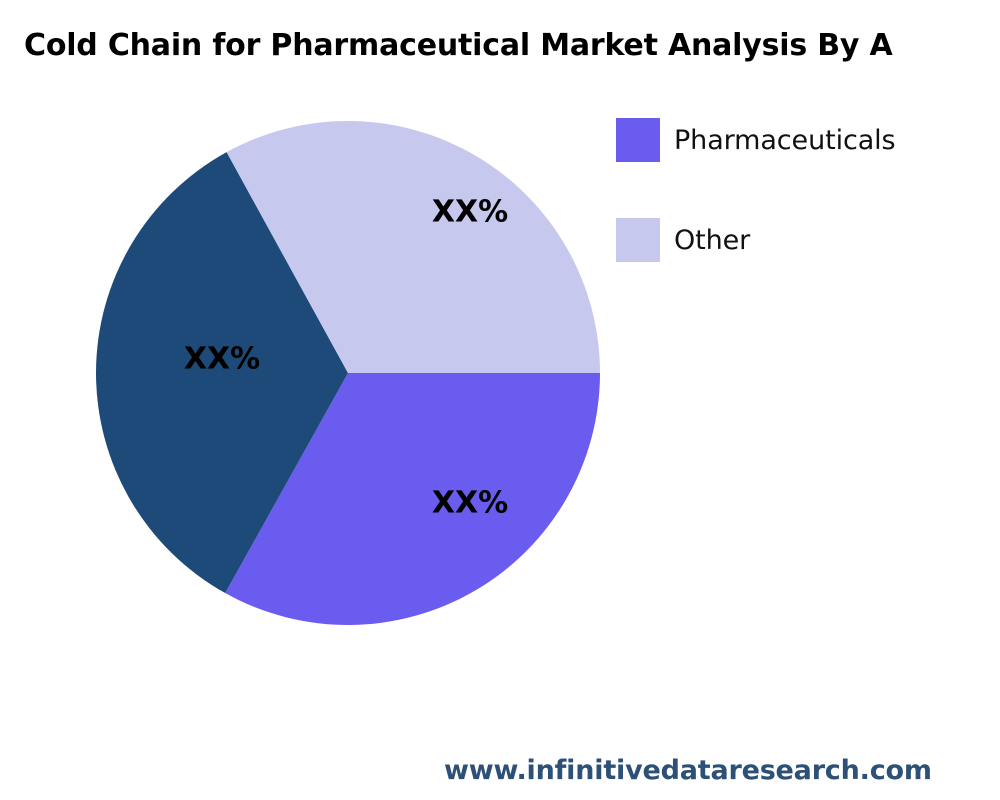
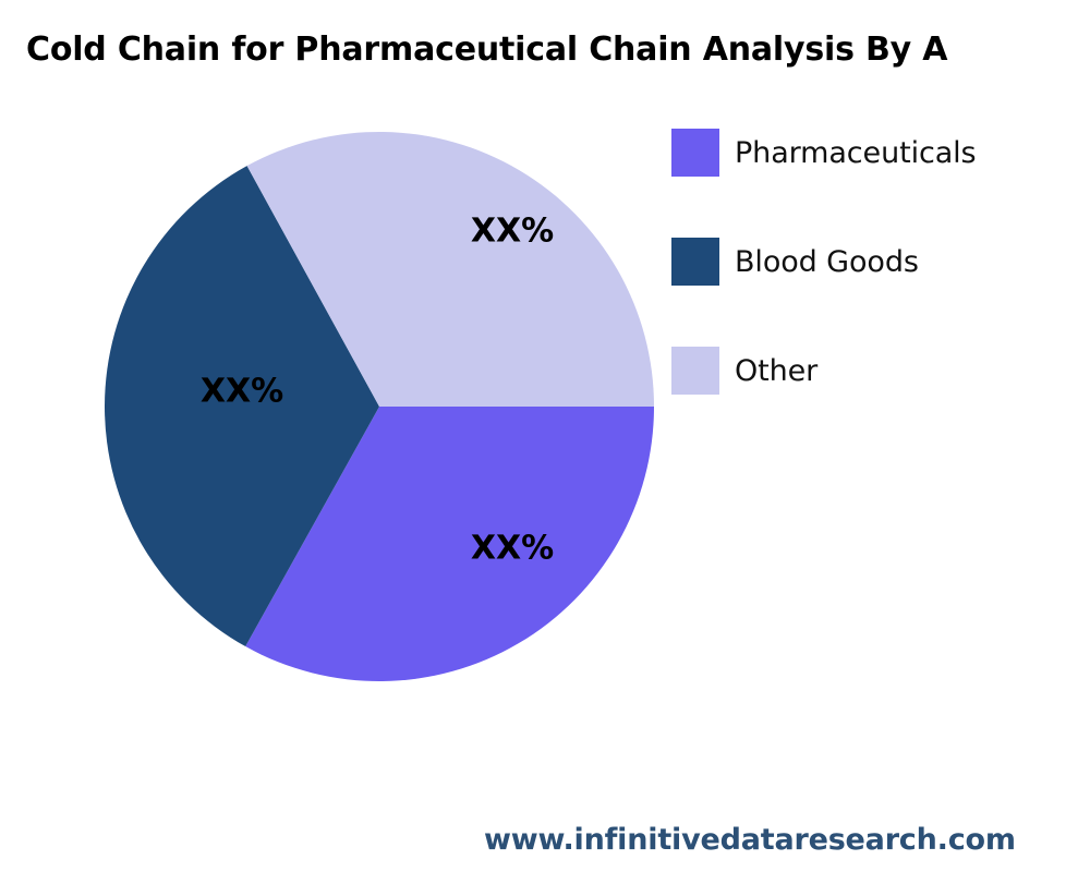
- Cold Chain for Pharmaceutical Market Analysis By A
+ Cold Chain for Pharmaceutical Chain Analysis By A
  XX%
  XX%
  XX%
  Pharmaceuticals
+ Blood Goods
  Other
  www.infinitivedataresearch.com
